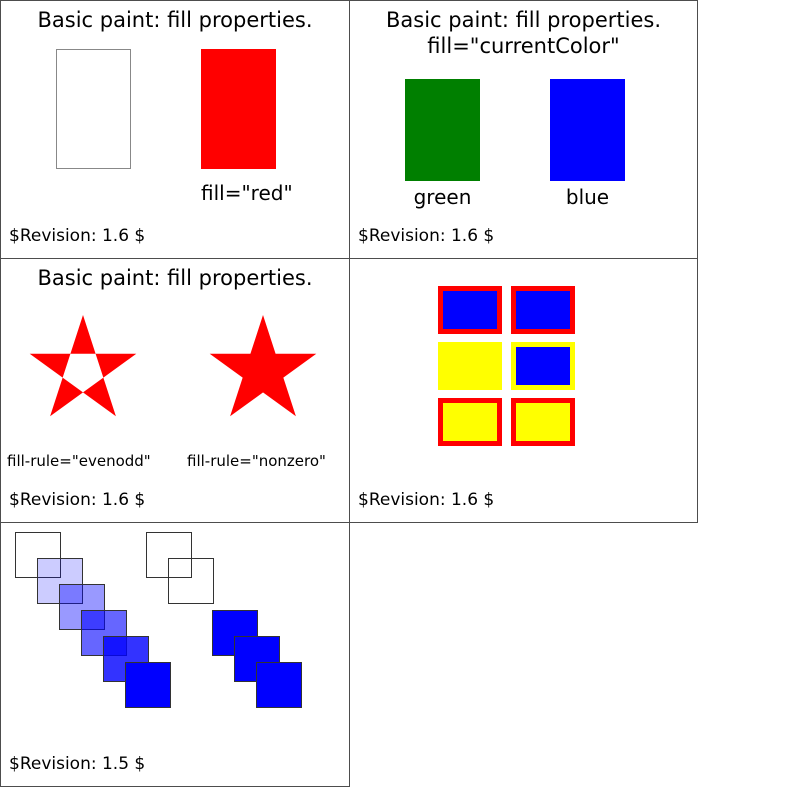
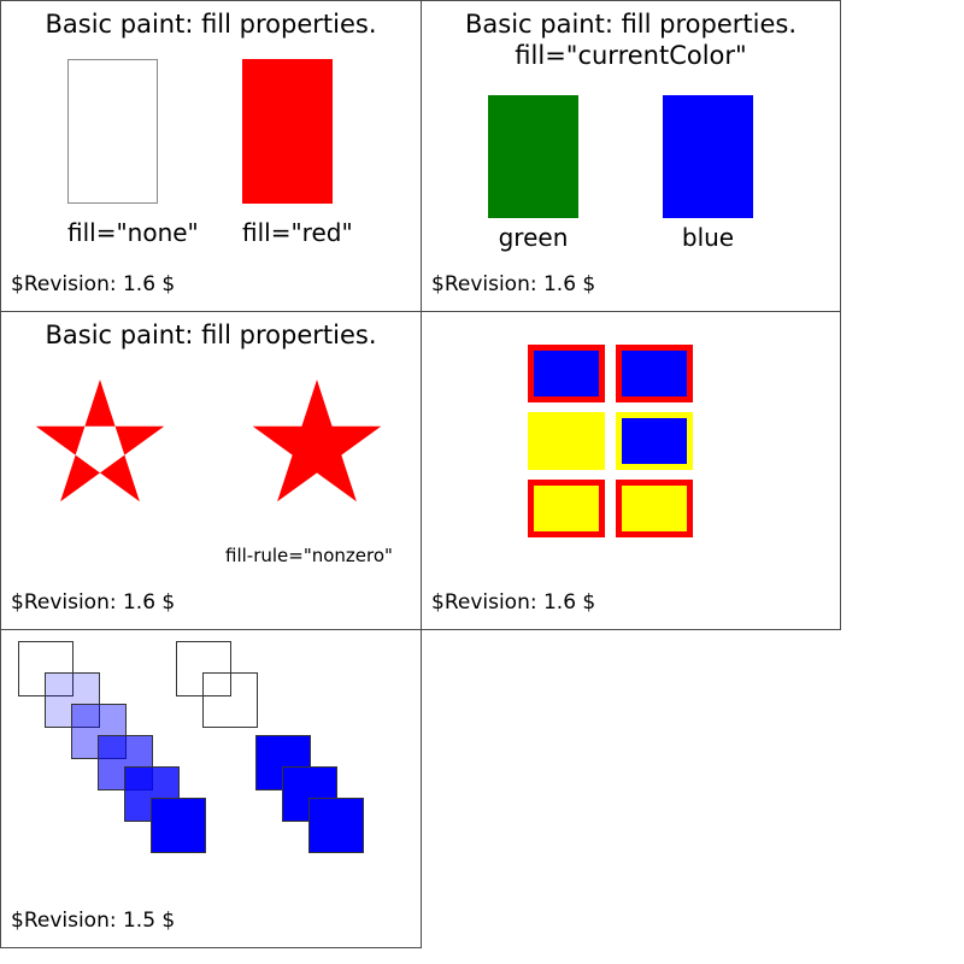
  Basic paint: fill properties.
+ fill="none"
  fill="red"
  $Revision: 1.6 $
  Basic paint: fill properties.
  fill="currentColor"
  green
  blue
  $Revision: 1.6 $
  Basic paint: fill properties.
- fill-rule="evenodd"
  fill-rule="nonzero"
  $Revision: 1.6 $
  $Revision: 1.6 $
  $Revision: 1.5 $
